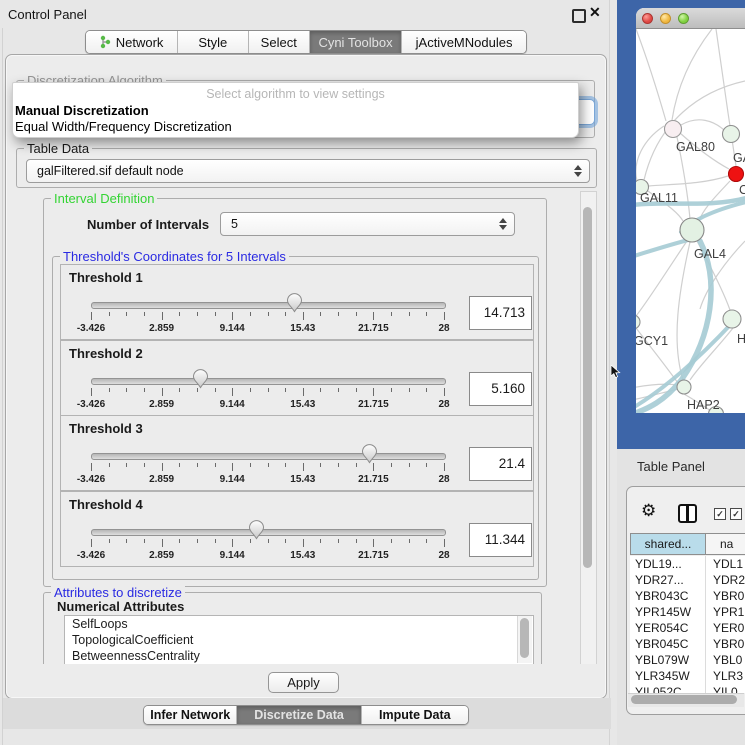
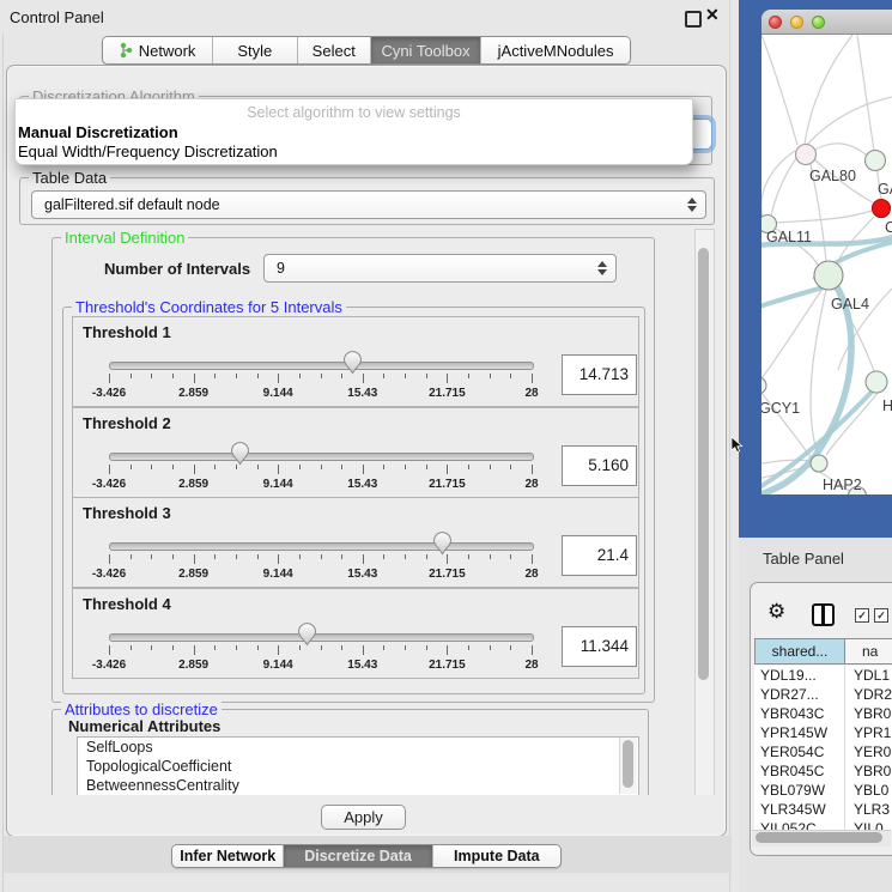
  Control Panel
  ✕
  Network
  Style
  Select
  Cyni Toolbox
  jActiveMNodules
  Discretization Algorithm
  Select algorithm to view settings
  Manual Discretization
  Equal Width/Frequency Discretization
  Table Data
  galFiltered.sif default node
  Interval Definition
  Number of Intervals
- 5
+ 9
  Threshold's Coordinates for 5 Intervals
  Threshold 1
  -3.426
  2.859
  9.144
  15.43
  21.715
  28
  14.713
  Threshold 2
  -3.426
  2.859
  9.144
  15.43
  21.715
  28
  5.160
  Threshold 3
  -3.426
  2.859
  9.144
  15.43
  21.715
  28
  21.4
  Threshold 4
  -3.426
  2.859
  9.144
  15.43
  21.715
  28
  11.344
  Attributes to discretize
  Numerical Attributes
  SelfLoops
  TopologicalCoefficient
  BetweennessCentrality
  Apply
  Infer Network
  Discretize Data
  Impute Data
  GAL80
  C
  GAL11
  GAL4
  GCY1
  H
  HAP2
  Table Panel
  ⚙
  ✓
  ✓
  shared...
  na
  YDL19...
  YDL1
  YDR27...
  YDR2
  YBR043C
  YBR0
  YPR145W
  YPR1
  YER054C
  YER0
  YBR045C
  YBR0
  YBL079W
  YBL0
  YLR345W
  YLR3
  YIL052C
  YIL0
